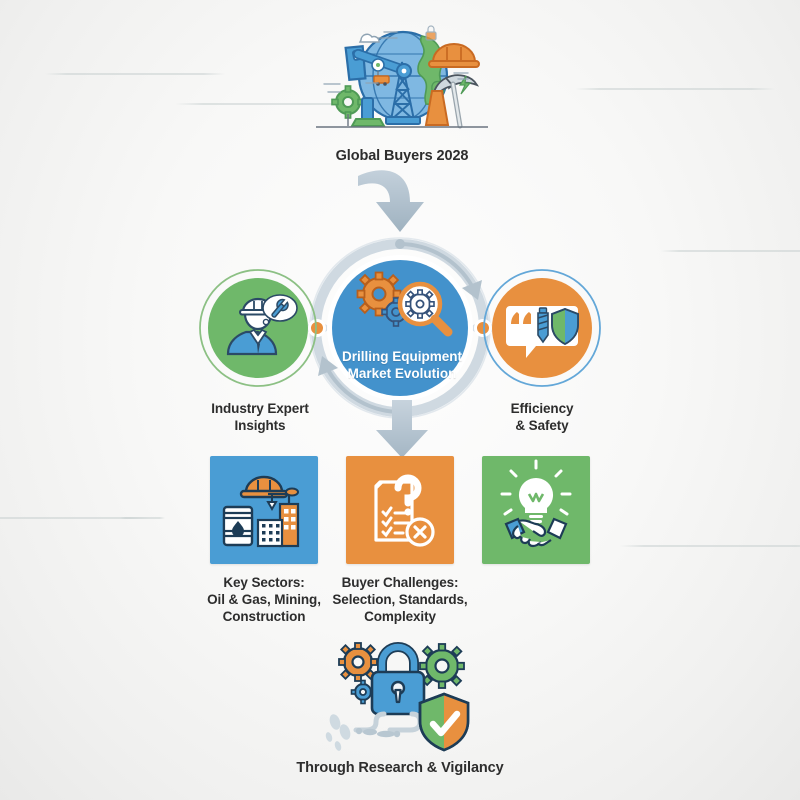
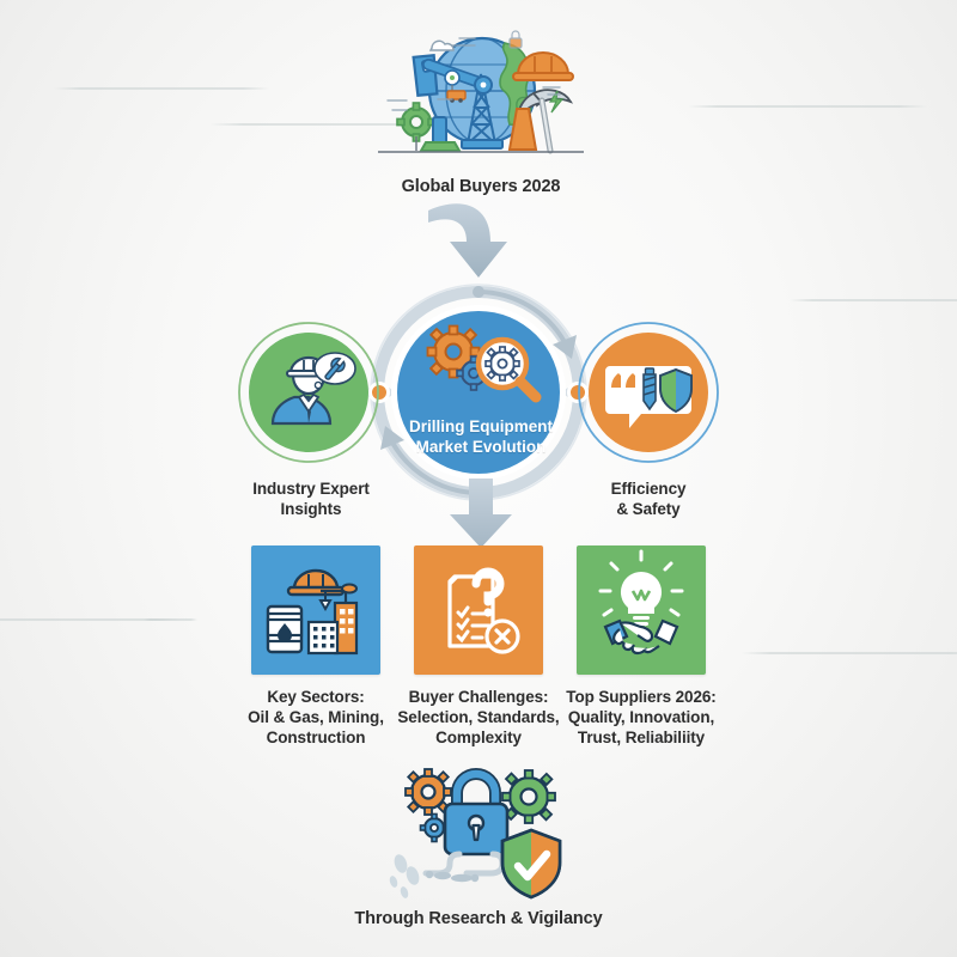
  Global Buyers 2028
  Drilling Equipment
  Market Evolution
  Industry Expert
  Insights
  Efficiency
  & Safety
  Key Sectors:
  Oil & Gas, Mining,
  Construction
  Buyer Challenges:
  Selection, Standards,
  Complexity
+ Top Suppliers 2026:
+ Quality, Innovation,
+ Trust, Reliabiliity
  Through Research & Vigilancy
